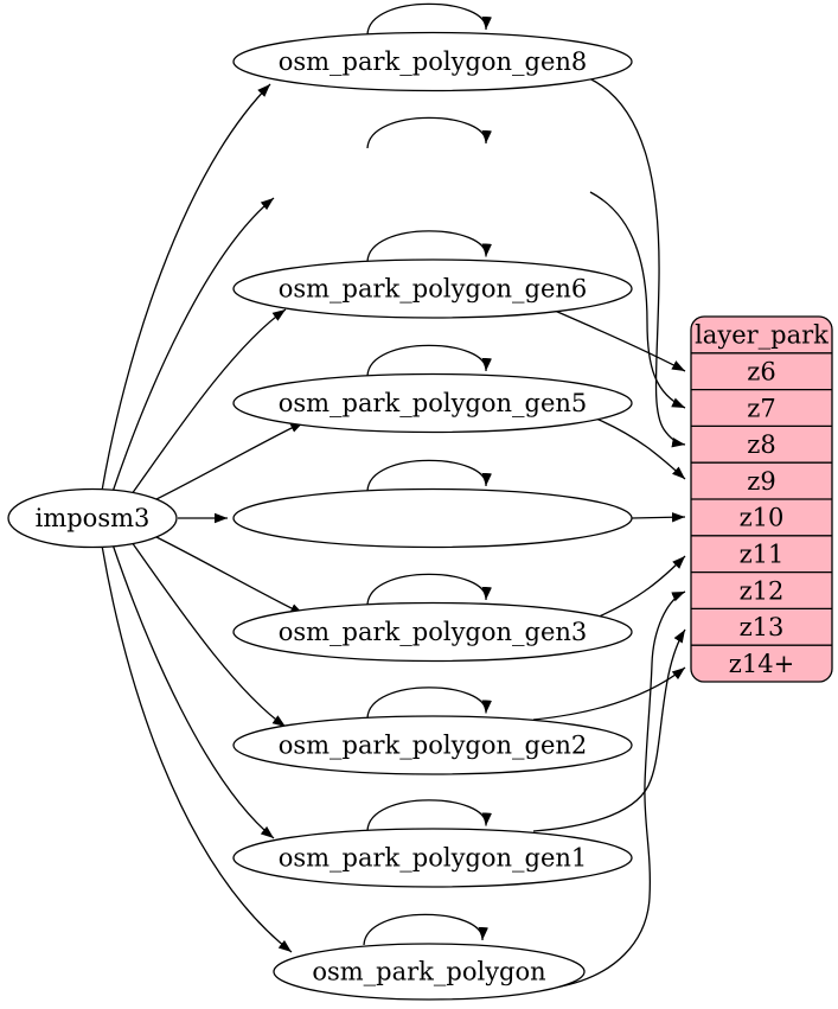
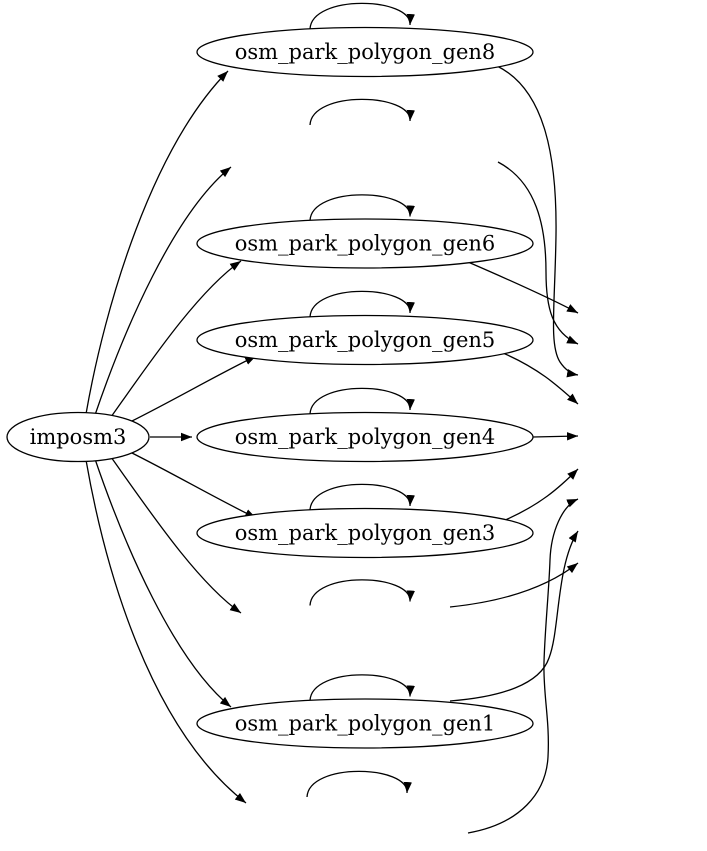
  imposm3
  osm_park_polygon_gen8
  osm_park_polygon_gen6
  osm_park_polygon_gen5
+ osm_park_polygon_gen4
  osm_park_polygon_gen3
- osm_park_polygon_gen2
  osm_park_polygon_gen1
- osm_park_polygon
- layer_park
- z6
- z7
- z8
- z9
- z10
- z11
- z12
- z13
- z14+
